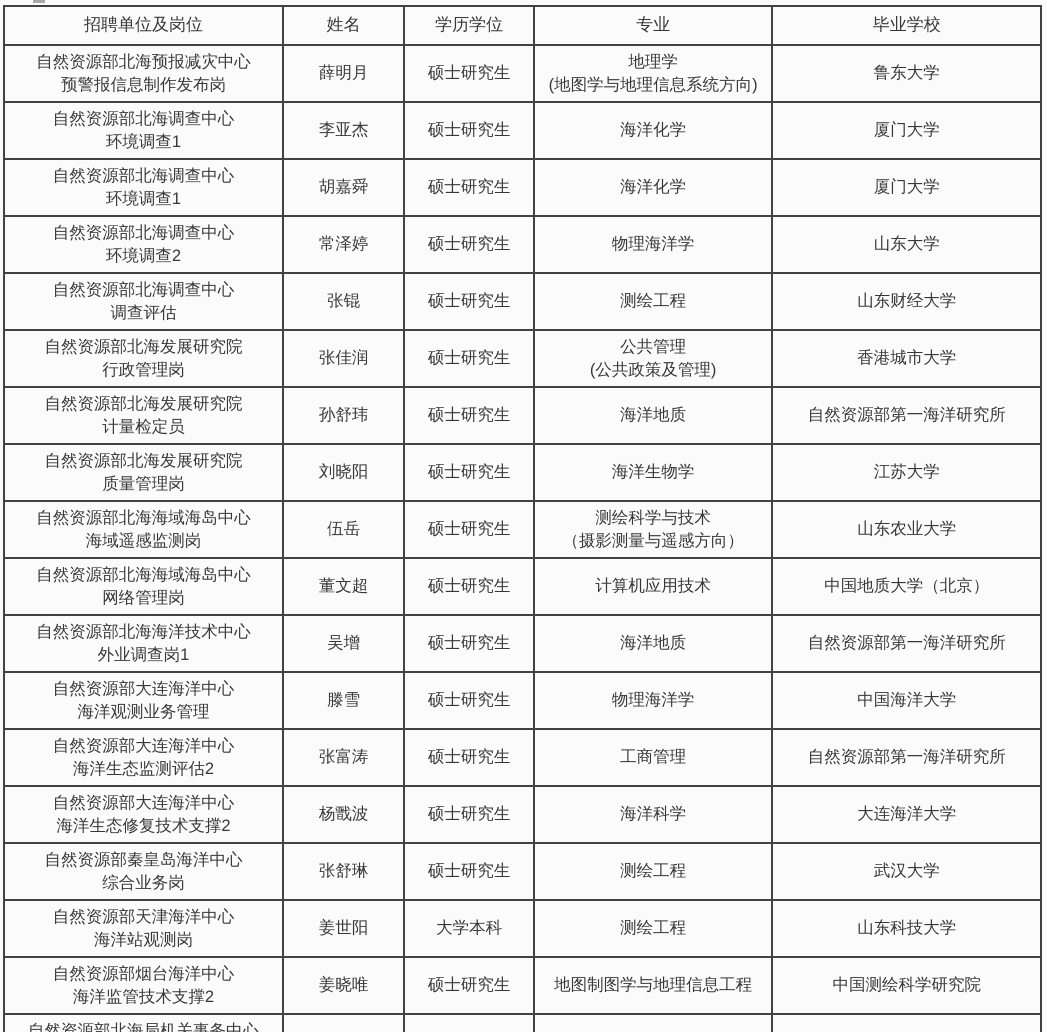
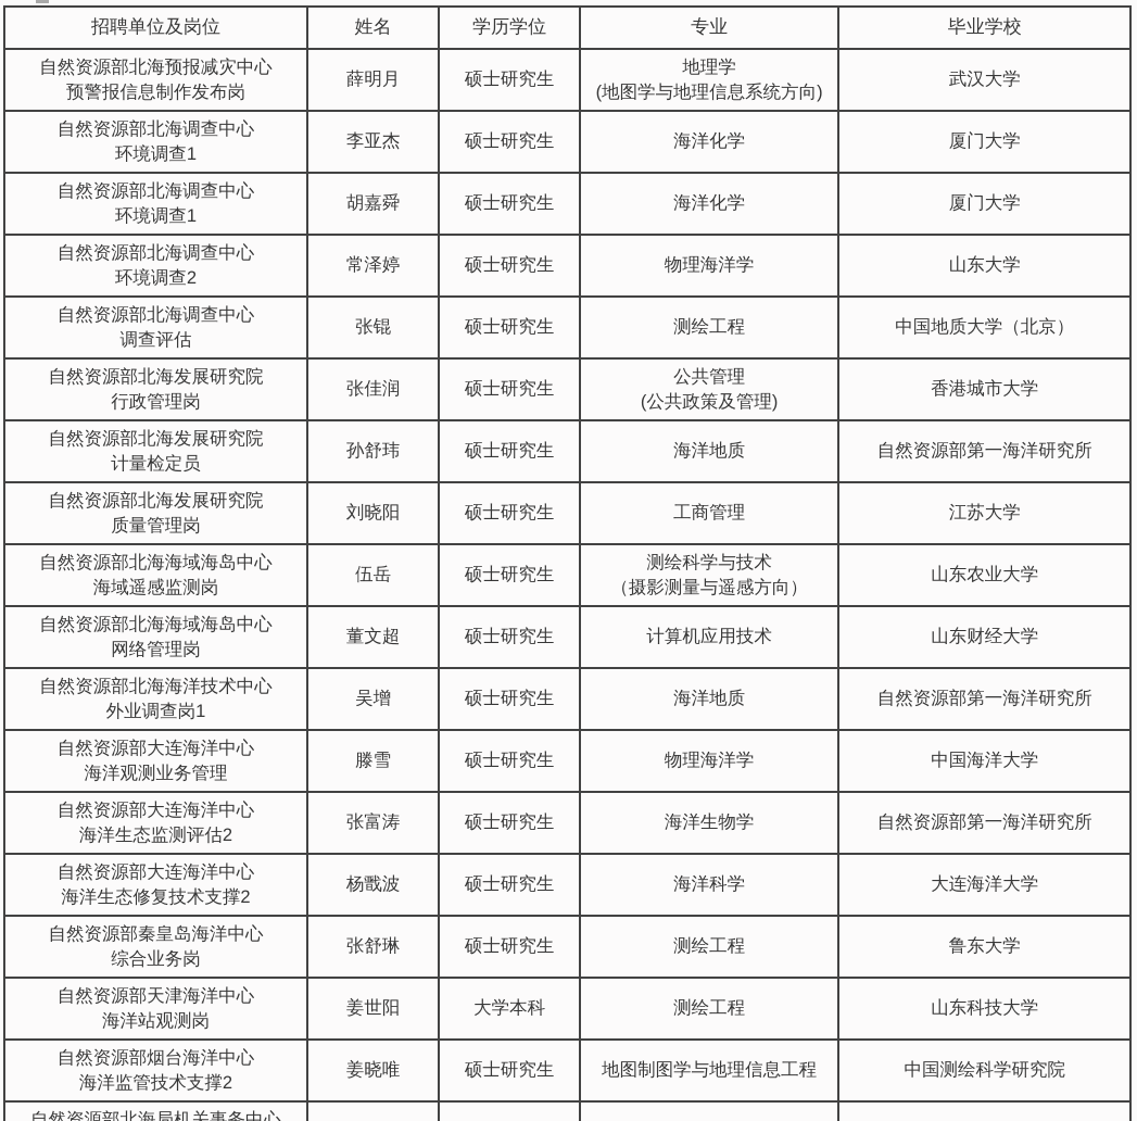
  招聘单位及岗位	姓名	学历学位	专业	毕业学校
- 自然资源部北海预报减灾中心预警报信息制作发布岗	薛明月	硕士研究生	地理学(地图学与地理信息系统方向)	鲁东大学
+ 自然资源部北海预报减灾中心预警报信息制作发布岗	薛明月	硕士研究生	地理学(地图学与地理信息系统方向)	武汉大学
  自然资源部北海调查中心环境调查1	李亚杰	硕士研究生	海洋化学	厦门大学
  自然资源部北海调查中心环境调查1	胡嘉舜	硕士研究生	海洋化学	厦门大学
  自然资源部北海调查中心环境调查2	常泽婷	硕士研究生	物理海洋学	山东大学
- 自然资源部北海调查中心调查评估	张锟	硕士研究生	测绘工程	山东财经大学
+ 自然资源部北海调查中心调查评估	张锟	硕士研究生	测绘工程	中国地质大学（北京）
  自然资源部北海发展研究院行政管理岗	张佳润	硕士研究生	公共管理(公共政策及管理)	香港城市大学
  自然资源部北海发展研究院计量检定员	孙舒玮	硕士研究生	海洋地质	自然资源部第一海洋研究所
- 自然资源部北海发展研究院质量管理岗	刘晓阳	硕士研究生	海洋生物学	江苏大学
+ 自然资源部北海发展研究院质量管理岗	刘晓阳	硕士研究生	工商管理	江苏大学
  自然资源部北海海域海岛中心海域遥感监测岗	伍岳	硕士研究生	测绘科学与技术（摄影测量与遥感方向）	山东农业大学
- 自然资源部北海海域海岛中心网络管理岗	董文超	硕士研究生	计算机应用技术	中国地质大学（北京）
+ 自然资源部北海海域海岛中心网络管理岗	董文超	硕士研究生	计算机应用技术	山东财经大学
  自然资源部北海海洋技术中心外业调查岗1	吴增	硕士研究生	海洋地质	自然资源部第一海洋研究所
  自然资源部大连海洋中心海洋观测业务管理	滕雪	硕士研究生	物理海洋学	中国海洋大学
- 自然资源部大连海洋中心海洋生态监测评估2	张富涛	硕士研究生	工商管理	自然资源部第一海洋研究所
+ 自然资源部大连海洋中心海洋生态监测评估2	张富涛	硕士研究生	海洋生物学	自然资源部第一海洋研究所
  自然资源部大连海洋中心海洋生态修复技术支撑2	杨戬波	硕士研究生	海洋科学	大连海洋大学
- 自然资源部秦皇岛海洋中心综合业务岗	张舒琳	硕士研究生	测绘工程	武汉大学
+ 自然资源部秦皇岛海洋中心综合业务岗	张舒琳	硕士研究生	测绘工程	鲁东大学
  自然资源部天津海洋中心海洋站观测岗	姜世阳	大学本科	测绘工程	山东科技大学
  自然资源部烟台海洋中心海洋监管技术支撑2	姜晓唯	硕士研究生	地图制图学与地理信息工程	中国测绘科学研究院
  自然资源部北海局机关事务中心
